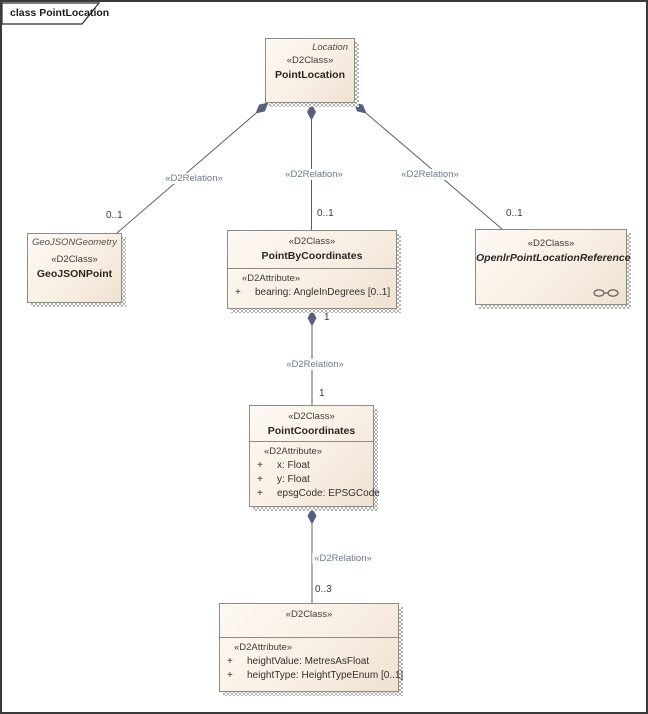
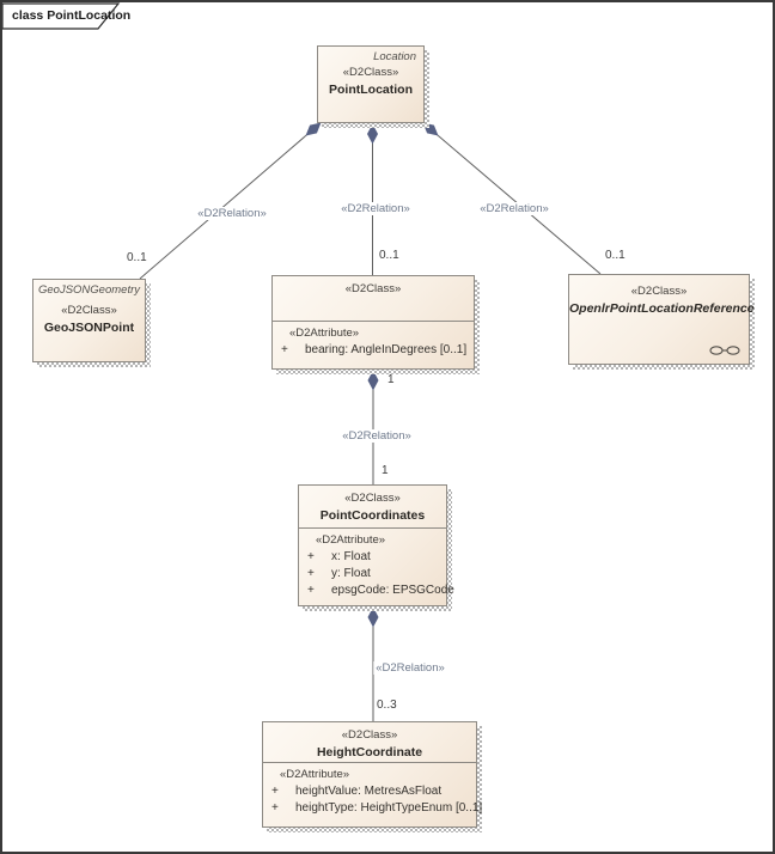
  class PointLocation
  Location
  «D2Class»
  PointLocation
  GeoJSONGeometry
  «D2Class»
  GeoJSONPoint
  «D2Class»
- PointByCoordinates
  «D2Attribute»
  +
  bearing: AngleInDegrees [0..1]
  «D2Class»
  OpenlrPointLocationReference
  «D2Class»
  PointCoordinates
  «D2Attribute»
  +
  x: Float
  +
  y: Float
  +
  epsgCode: EPSGCode
  «D2Class»
+ HeightCoordinate
  «D2Attribute»
  +
  heightValue: MetresAsFloat
  +
  heightType: HeightTypeEnum [0..1]
  «D2Relation»
  «D2Relation»
  «D2Relation»
  «D2Relation»
  «D2Relation»
  0..1
  0..1
  0..1
  1
  1
  0..3
